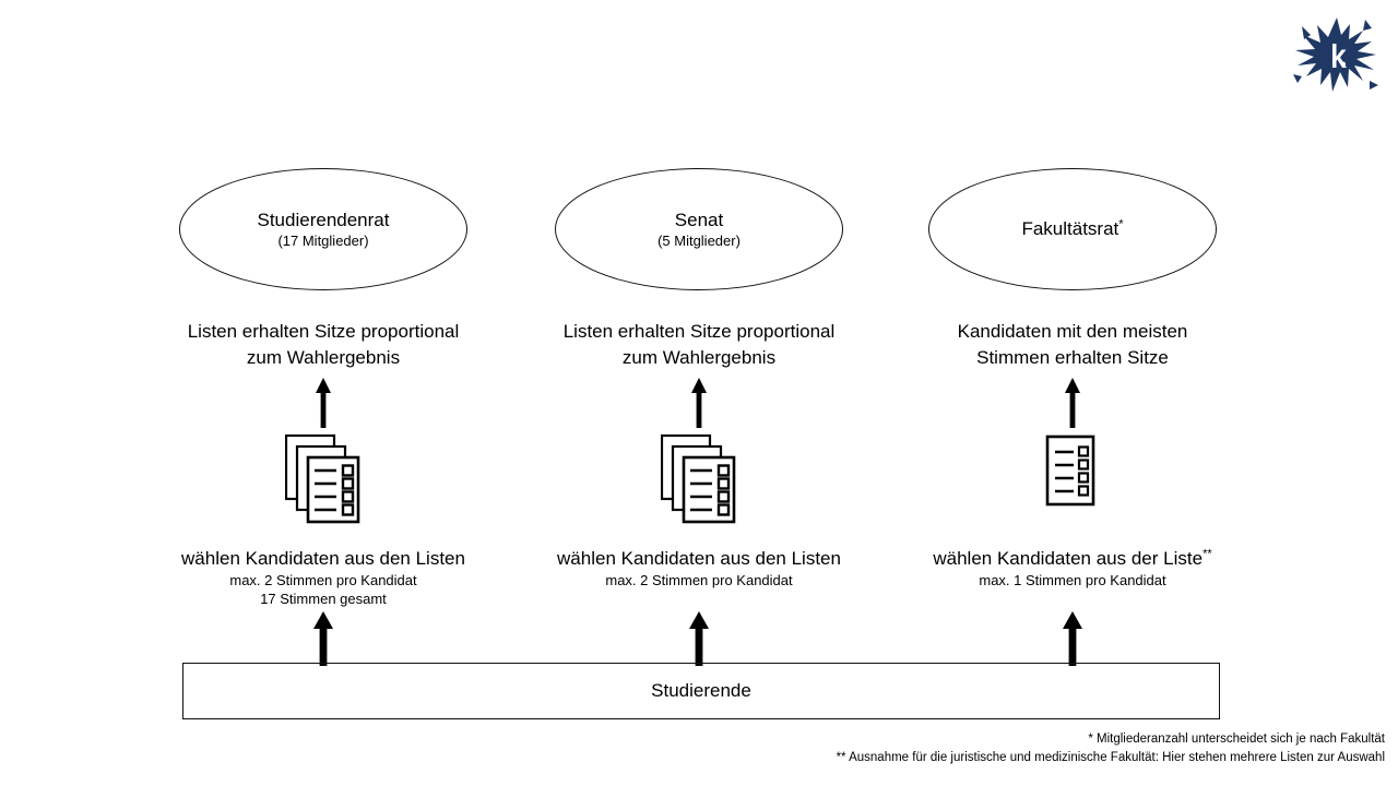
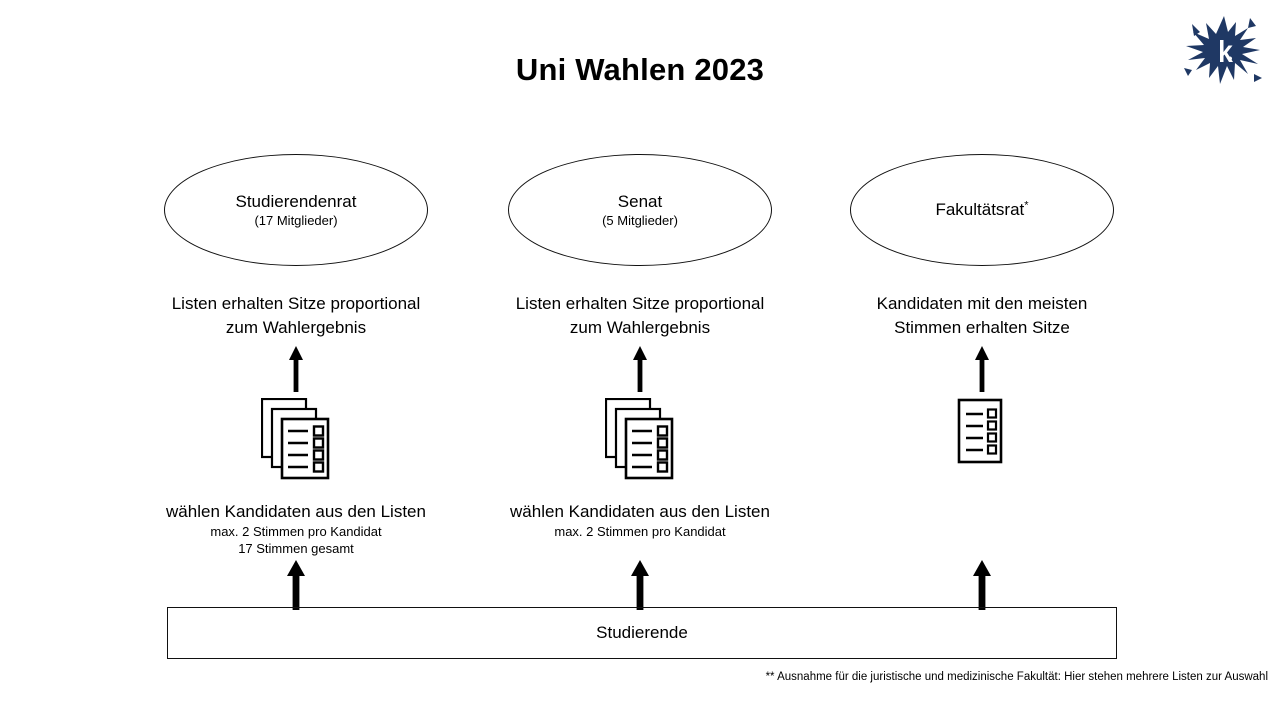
+ Uni Wahlen 2023
  Studierendenrat
  (17 Mitglieder)
  Listen erhalten Sitze proportional
  zum Wahlergebnis
  wählen Kandidaten aus den Listen
  max. 2 Stimmen pro Kandidat
  17 Stimmen gesamt
  Senat
  (5 Mitglieder)
  Listen erhalten Sitze proportional
  zum Wahlergebnis
  wählen Kandidaten aus den Listen
  max. 2 Stimmen pro Kandidat
  Fakultätsrat*
  Kandidaten mit den meisten
  Stimmen erhalten Sitze
- wählen Kandidaten aus der Liste**
- max. 1 Stimmen pro Kandidat
  Studierende
- * Mitgliederanzahl unterscheidet sich je nach Fakultät
  ** Ausnahme für die juristische und medizinische Fakultät: Hier stehen mehrere Listen zur Auswahl
